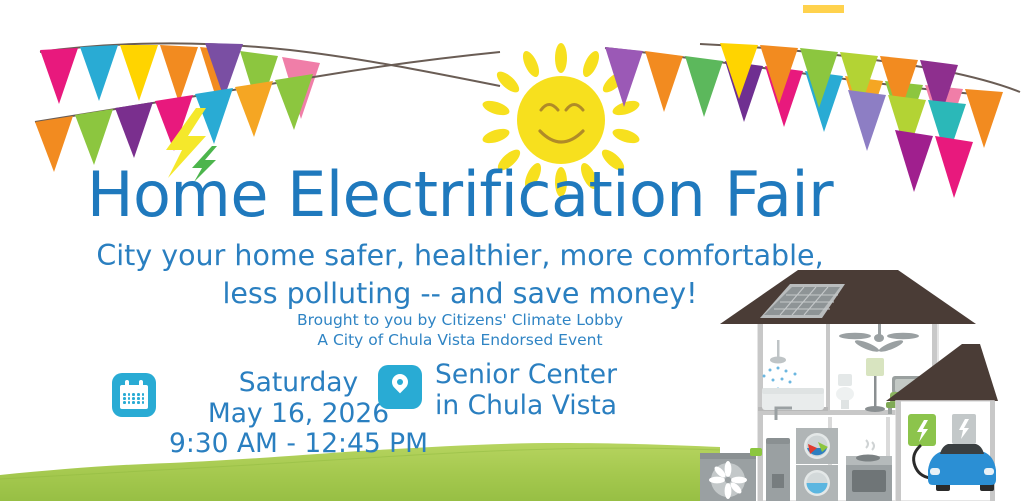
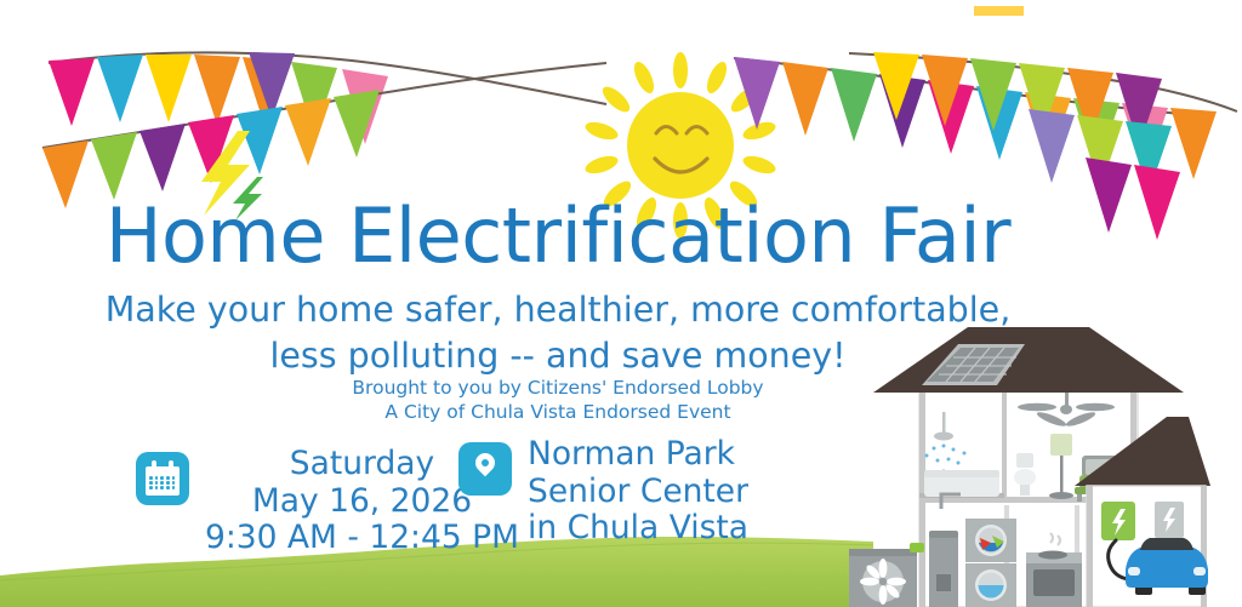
  Home Electrification Fair
- City your home safer, healthier, more comfortable,
+ Make your home safer, healthier, more comfortable,
  less polluting -- and save money!
- Brought to you by Citizens' Climate Lobby
+ Brought to you by Citizens' Endorsed Lobby
  A City of Chula Vista Endorsed Event
  Saturday
  May 16, 2026
  9:30 AM - 12:45 PM
+ Norman Park
  Senior Center
  in Chula Vista
